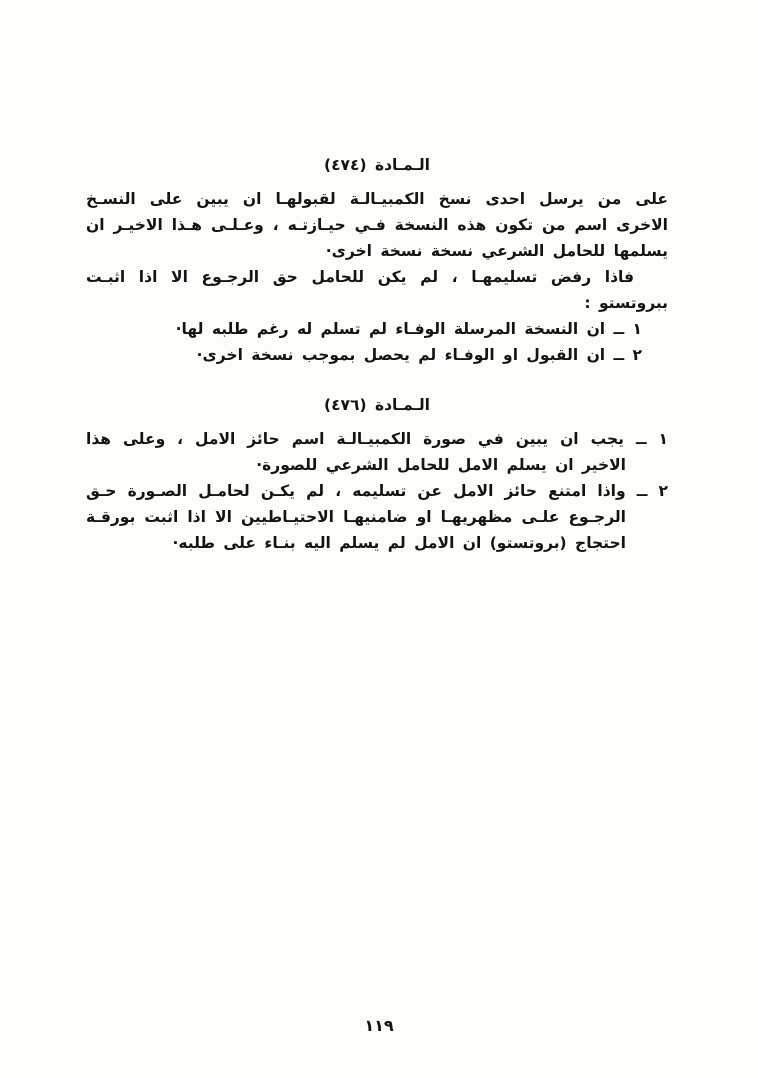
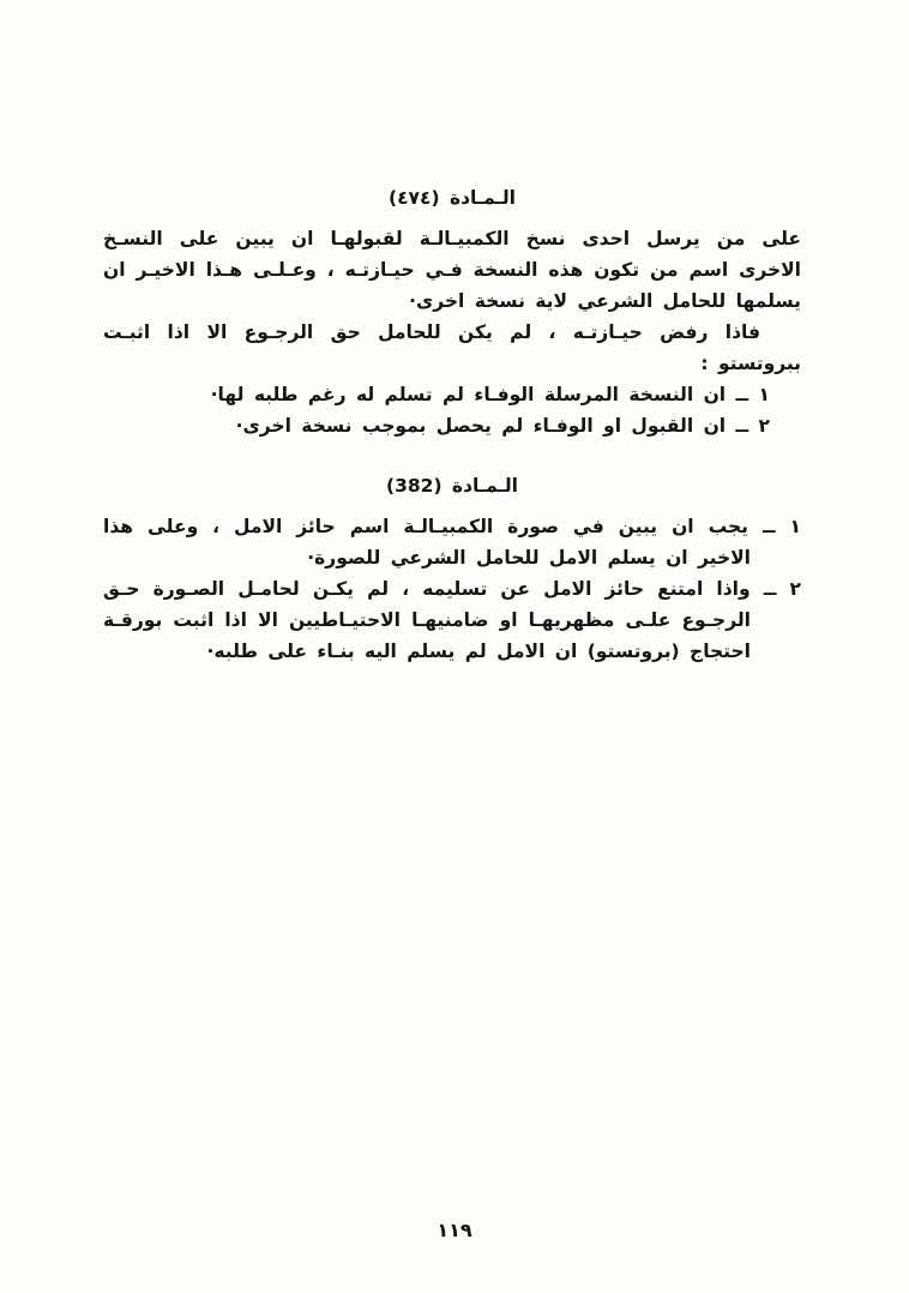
  الـمـادة (٤٧٤)
- على من يرسل احدى نسخ الكمبيـالـة لقبولهـا ان يبين على النسـخ الاخرى اسم من تكون هذه النسخة فـي حيـازتـه ، وعـلـى هـذا الاخيـر ان يسلمها للحامل الشرعي نسخة نسخة اخرى·
+ على من يرسل احدى نسخ الكمبيـالـة لقبولهـا ان يبين على النسـخ الاخرى اسم من تكون هذه النسخة فـي حيـازتـه ، وعـلـى هـذا الاخيـر ان يسلمها للحامل الشرعي لاية نسخة اخرى·
- فاذا رفض تسليمهـا ، لم يكن للحامل حق الرجـوع الا اذا اثبـت ببروتستو :
+ فاذا رفض حيـازتـه ، لم يكن للحامل حق الرجـوع الا اذا اثبـت ببروتستو :
  ١ ــ ان النسخة المرسلة الوفـاء لم تسلم له رغم طلبه لها·
  ٢ ــ ان القبول او الوفـاء لم يحصل بموجب نسخة اخرى·
- الـمـادة (٤٧٦)
+ الـمـادة (382)
  ١ ــ يجب ان يبين في صورة الكمبيـالـة اسم حائز الامل ، وعلى هذا الاخير ان يسلم الامل للحامل الشرعي للصورة·
  ٢ ــ واذا امتنع حائز الامل عن تسليمه ، لم يكـن لحامـل الصـورة حـق الرجـوع علـى مظهريهـا او ضامنيهـا الاحتيـاطيين الا اذا اثبت بورقـة احتجاج (بروتستو) ان الامل لم يسلم اليه بنـاء على طلبه·
  ١١٩
